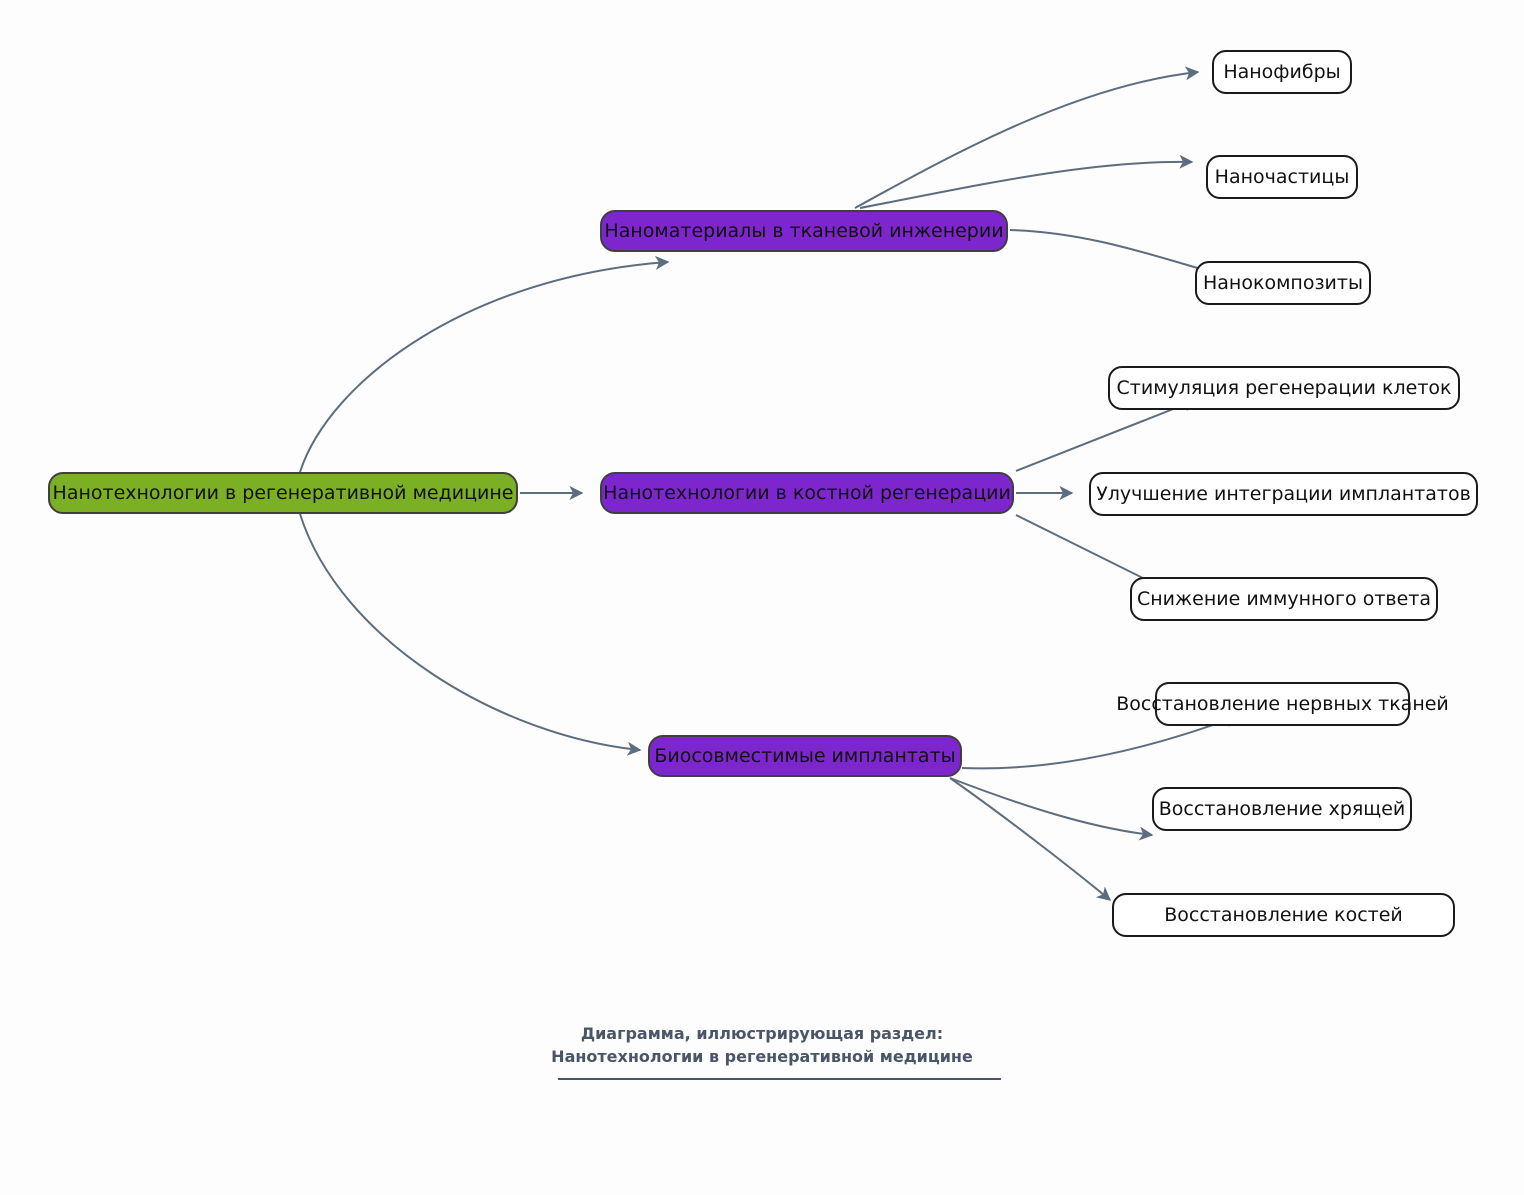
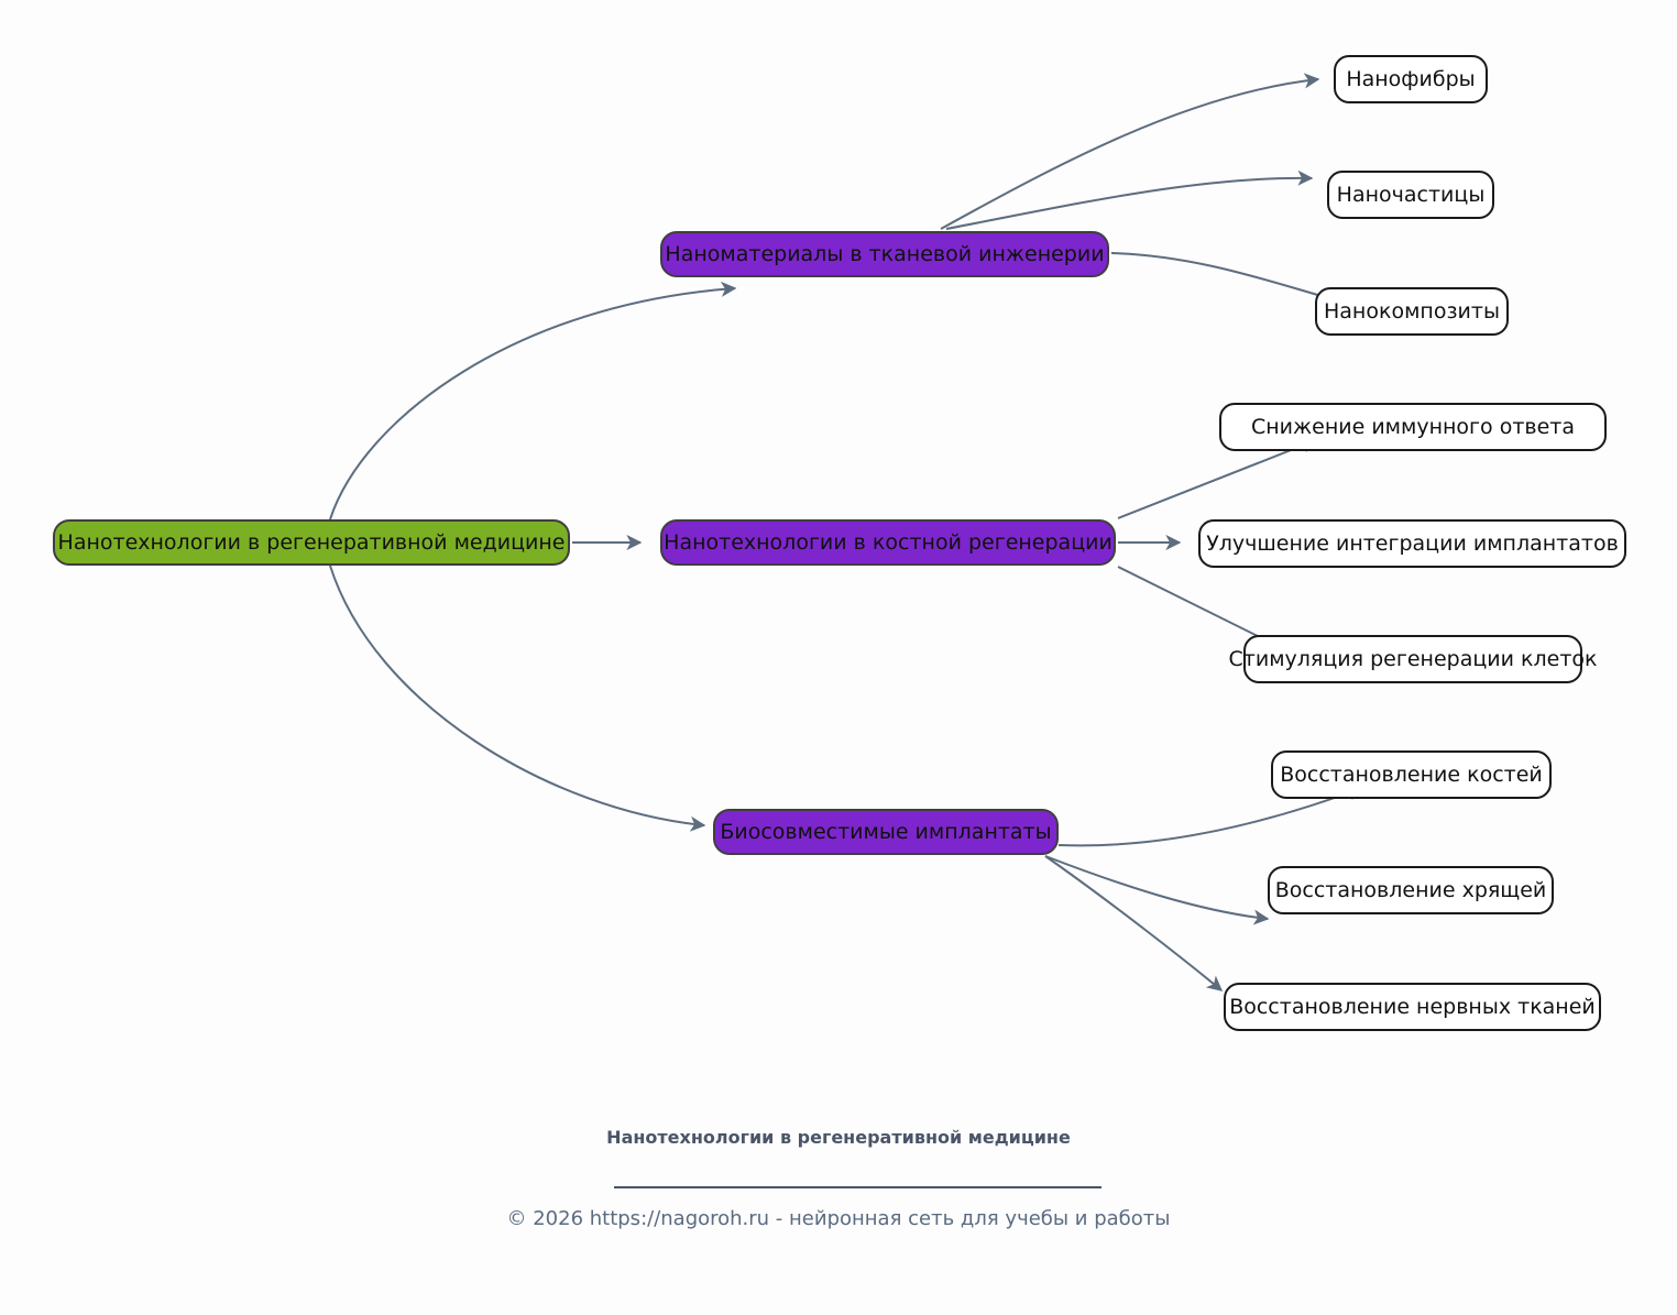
  Нанотехнологии в регенеративной медицине
  Наноматериалы в тканевой инженерии
  Нанофибры
  Наночастицы
  Нанокомпозиты
  Нанотехнологии в костной регенерации
- Стимуляция регенерации клеток
+ Снижение иммунного ответа
  Улучшение интеграции имплантатов
- Снижение иммунного ответа
+ Стимуляция регенерации клеток
  Биосовместимые имплантаты
- Восстановление нервных тканей
+ Восстановление костей
  Восстановление хрящей
- Восстановление костей
+ Восстановление нервных тканей
- Диаграмма, иллюстрирующая раздел:
  Нанотехнологии в регенеративной медицине
+ © 2026 https://nagoroh.ru - нейронная сеть для учебы и работы
